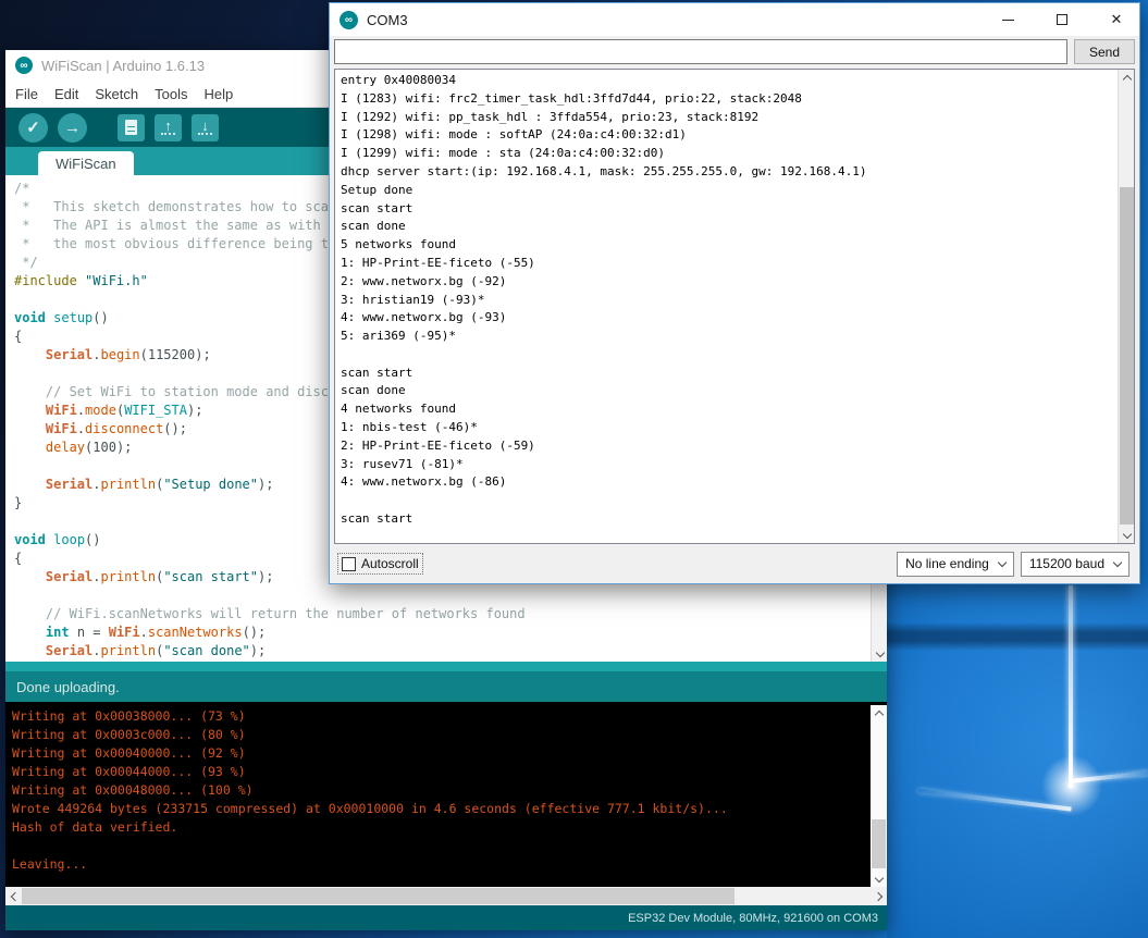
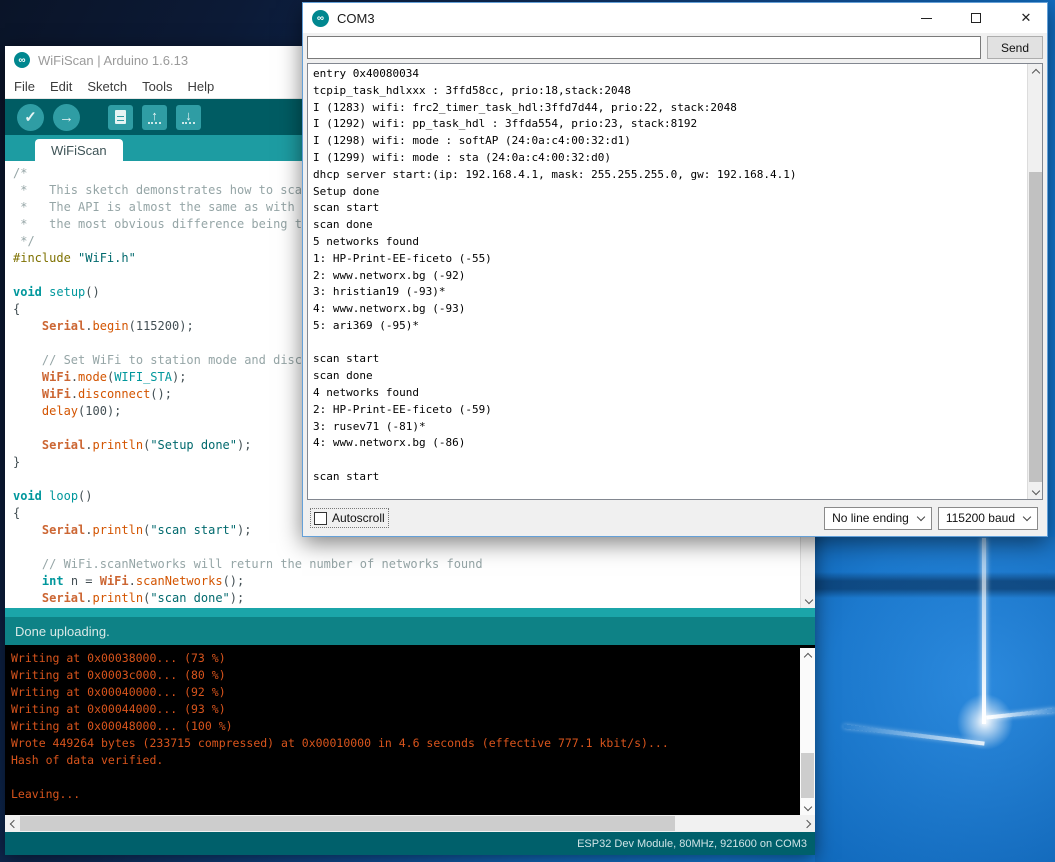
  ∞
  WiFiScan | Arduino 1.6.13
  File
  Edit
  Sketch
  Tools
  Help
  ✓
  →
  ↑
  ↓
  WiFiScan
  /*
  * This sketch demonstrates how to sca
  * The API is almost the same as with
  * the most obvious difference being t
  */
  #include "WiFi.h"
  void setup()
  {
  Serial.begin(115200);
  // Set WiFi to station mode and disc
  WiFi.mode(WIFI_STA);
  WiFi.disconnect();
  delay(100);
  Serial.println("Setup done");
  }
  void loop()
  {
  Serial.println("scan start");
  // WiFi.scanNetworks will return the number of networks found
  int n = WiFi.scanNetworks();
  Serial.println("scan done");
  Done uploading.
  Writing at 0x00038000... (73 %)
  Writing at 0x0003c000... (80 %)
  Writing at 0x00040000... (92 %)
  Writing at 0x00044000... (93 %)
  Writing at 0x00048000... (100 %)
  Wrote 449264 bytes (233715 compressed) at 0x00010000 in 4.6 seconds (effective 777.1 kbit/s)...
  Hash of data verified.
  Leaving...
  ESP32 Dev Module, 80MHz, 921600 on COM3
  ∞
  COM3
  ✕
  Send
  entry 0x40080034
+ tcpip_task_hdlxxx : 3ffd58cc, prio:18,stack:2048
  I (1283) wifi: frc2_timer_task_hdl:3ffd7d44, prio:22, stack:2048
  I (1292) wifi: pp_task_hdl : 3ffda554, prio:23, stack:8192
  I (1298) wifi: mode : softAP (24:0a:c4:00:32:d1)
  I (1299) wifi: mode : sta (24:0a:c4:00:32:d0)
  dhcp server start:(ip: 192.168.4.1, mask: 255.255.255.0, gw: 192.168.4.1)
  Setup done
  scan start
  scan done
  5 networks found
  1: HP-Print-EE-ficeto (-55)
  2: www.networx.bg (-92)
  3: hristian19 (-93)*
  4: www.networx.bg (-93)
  5: ari369 (-95)*
  scan start
  scan done
  4 networks found
- 1: nbis-test (-46)*
  2: HP-Print-EE-ficeto (-59)
  3: rusev71 (-81)*
  4: www.networx.bg (-86)
  scan start
  Autoscroll
  No line ending
  115200 baud
